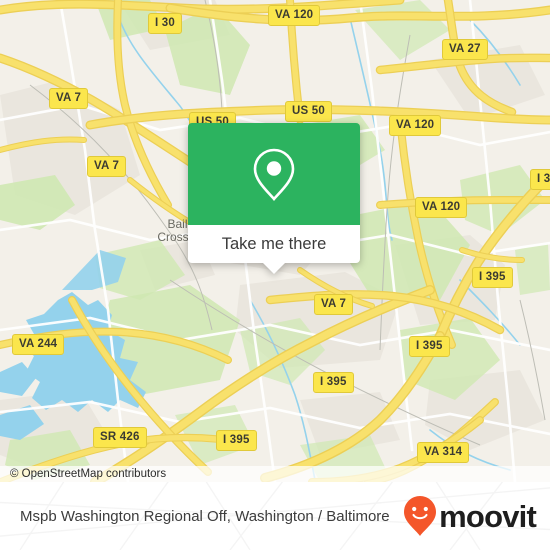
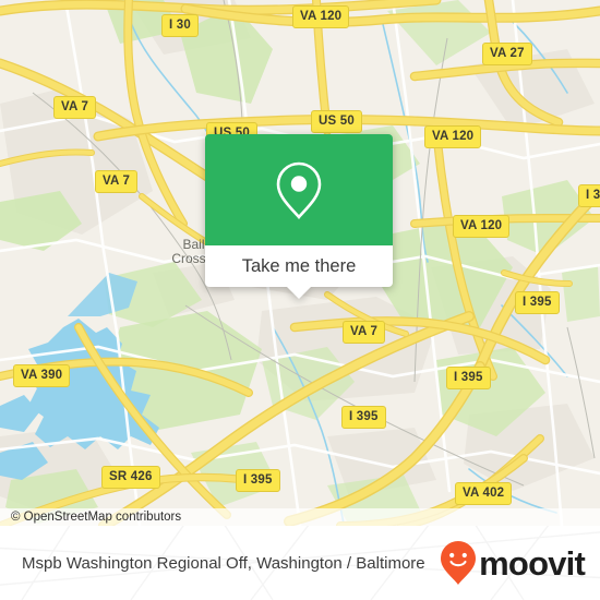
  I 30
  VA 120
  VA 27
  VA 7
  US 50
  VA 120
  US 50
  VA 7
  VA 120
  I 3
  I 395
  VA 7
- VA 244
+ VA 390
  I 395
  I 395
  SR 426
  I 395
- VA 314
+ VA 402
  Take me there
  © OpenStreetMap contributors
  Mspb Washington Regional Off, Washington / Baltimore
  moovit
